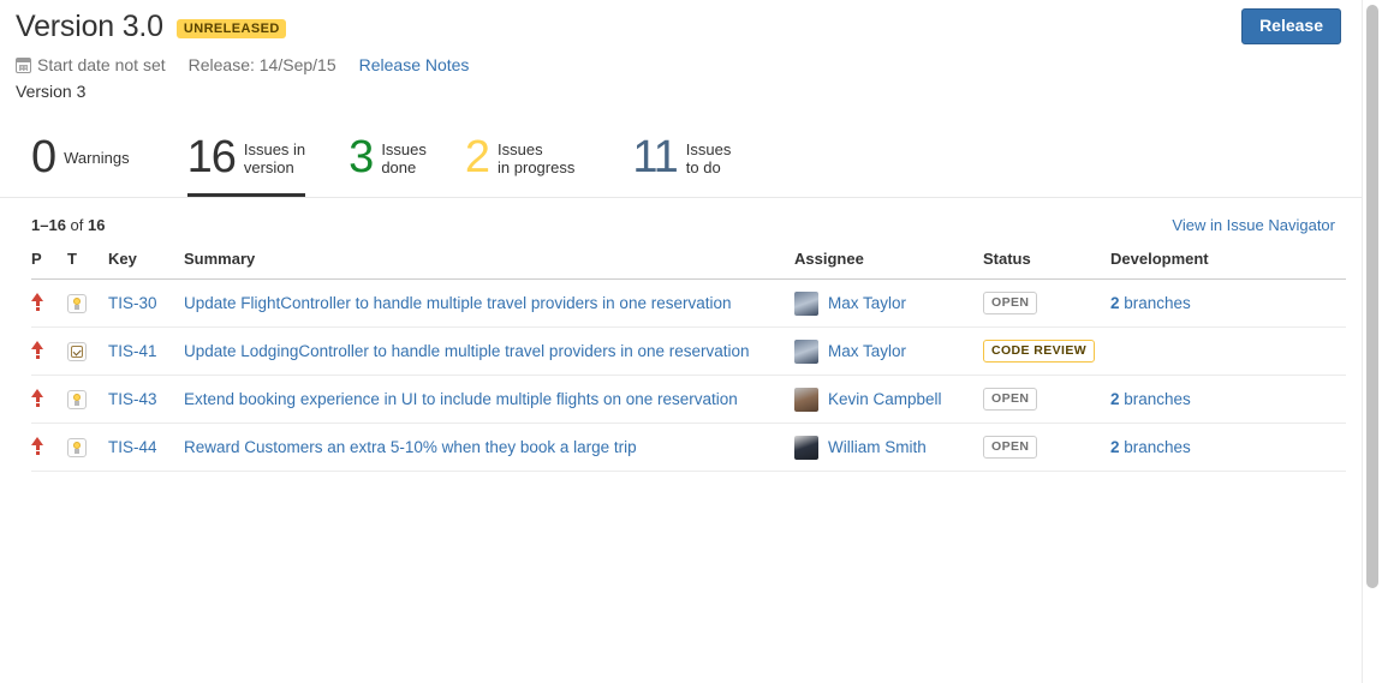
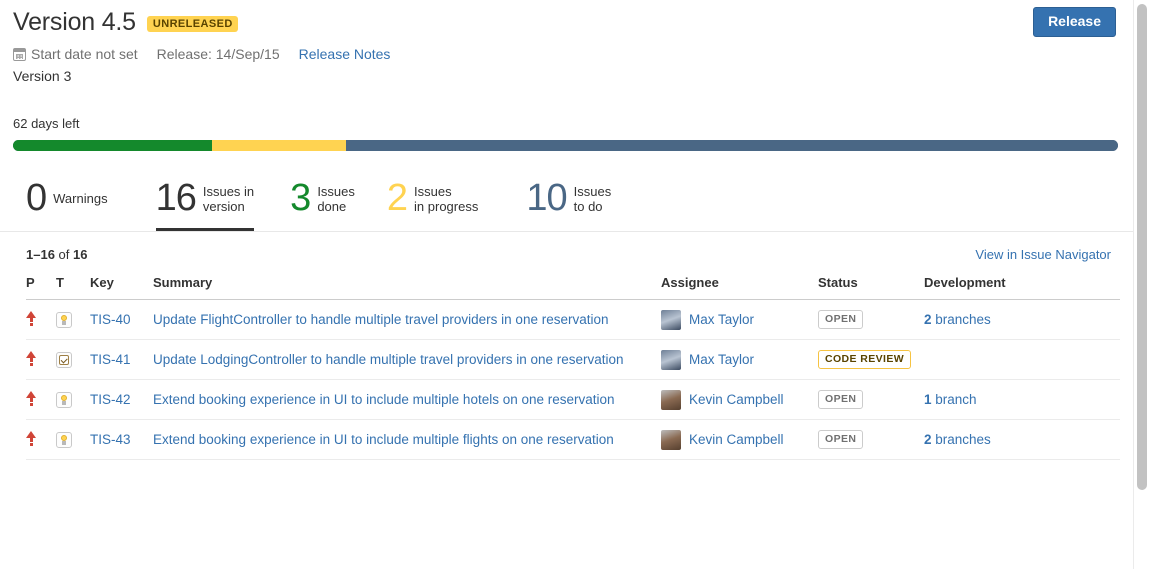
- Version 3.0
+ Version 4.5
  UNRELEASED
  Start date not set
  Release: 14/Sep/15
  Release Notes
  Version 3
  Release
+ 62 days left
  0
  Warnings
  16
  Issues in
  version
  3
  Issues
  done
  2
  Issues
  in progress
- 11
+ 10
  Issues
  to do
  1–16 of 16
  View in Issue Navigator
  P	T	Key	Summary	Assignee	Status	Development
- 		TIS-30	Update FlightController to handle multiple travel providers in one reservation	Max Taylor	OPEN	2 branches
+ 		TIS-40	Update FlightController to handle multiple travel providers in one reservation	Max Taylor	OPEN	2 branches
  		TIS-41	Update LodgingController to handle multiple travel providers in one reservation	Max Taylor	CODE REVIEW
+ 		TIS-42	Extend booking experience in UI to include multiple hotels on one reservation	Kevin Campbell	OPEN	1 branch
  		TIS-43	Extend booking experience in UI to include multiple flights on one reservation	Kevin Campbell	OPEN	2 branches
- 		TIS-44	Reward Customers an extra 5-10% when they book a large trip	William Smith	OPEN	2 branches
